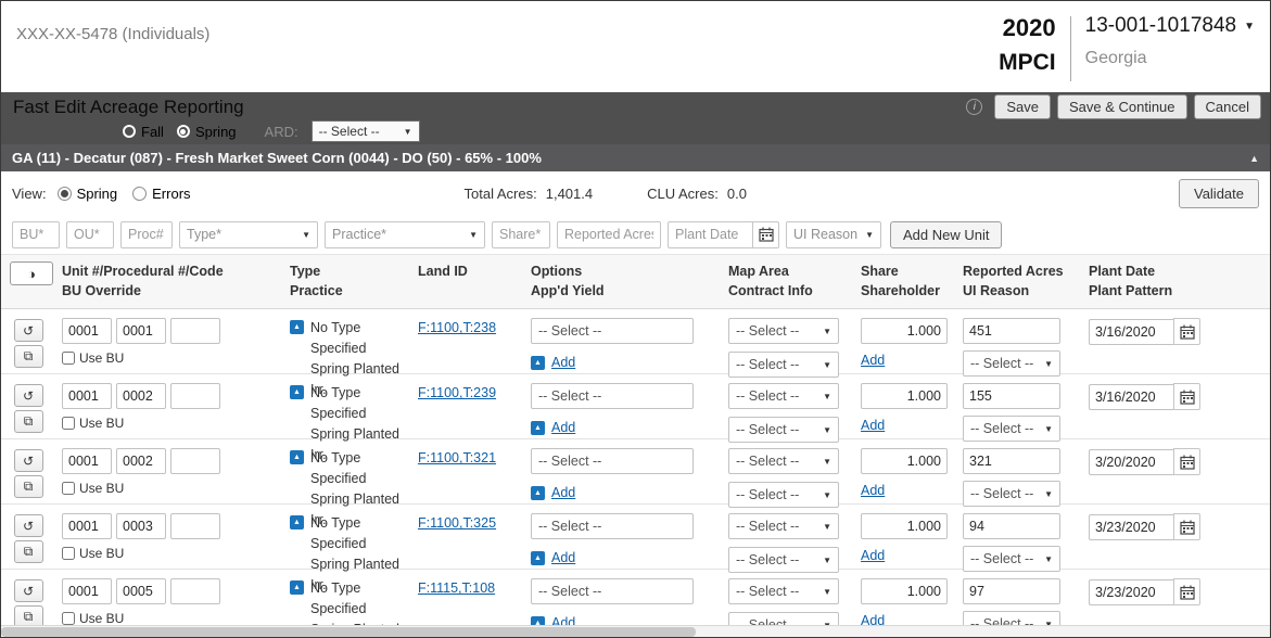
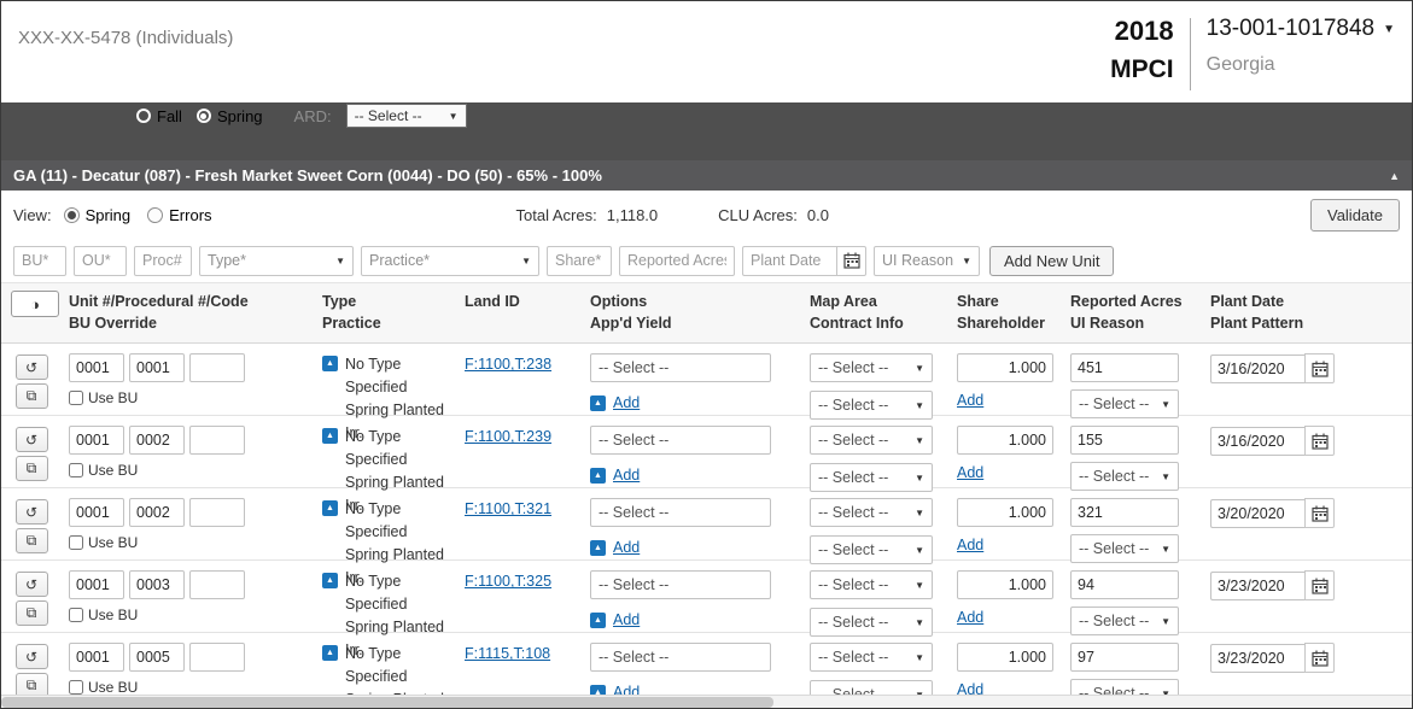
  XXX-XX-5478 (Individuals)
- 2020
+ 2018
  MPCI
  13-001-1017848
  ▼
  Georgia
- Fast Edit Acreage Reporting
- i
- Save
- Save & Continue
- Cancel
  Fall
  Spring
  ARD:
  -- Select --
  ▼
  GA (11) - Decatur (087) - Fresh Market Sweet Corn (0044) - DO (50) - 65% - 100%
  ▲
  View:
  Spring
  Errors
  Total Acres:
- 1,401.4
+ 1,118.0
  CLU Acres:
  0.0
  Validate
  BU*
  OU*
  Proc#
  Type*
  ▼
  Practice*
  ▼
  Share*
  Reported Acre
  Plant Date
  UI Reason
  ▼
  Add New Unit
  ◑
  Unit #/Procedural #/Code
  BU Override
  Type
  Practice
  Land ID
  Options
  App'd Yield
  Map Area
  Contract Info
  Share
  Shareholder
  Reported Acres
  UI Reason
  Plant Date
  Plant Pattern
  ↺
  ⧉
  0001
  0001
  Use BU
  No Type Specified
  Spring Planted Irr.
  F:1100,T:238
  -- Select --
  Add
  -- Select --
  ▼
  -- Select --
  ▼
  1.000
  Add
  451
  -- Select --
  ▼
  3/16/2020
  ↺
  ⧉
  0001
  0002
  Use BU
  No Type Specified
  Spring Planted Irr.
  F:1100,T:239
  -- Select --
  Add
  -- Select --
  ▼
  -- Select --
  ▼
  1.000
  Add
  155
  -- Select --
  ▼
  3/16/2020
  ↺
  ⧉
  0001
  0002
  Use BU
  No Type Specified
  Spring Planted Irr.
  F:1100,T:321
  -- Select --
  Add
  -- Select --
  ▼
  -- Select --
  ▼
  1.000
  Add
  321
  -- Select --
  ▼
  3/20/2020
  ↺
  ⧉
  0001
  0003
  Use BU
  No Type Specified
  Spring Planted Irr.
  F:1100,T:325
  -- Select --
  Add
  -- Select --
  ▼
  -- Select --
  ▼
  1.000
  Add
  94
  -- Select --
  ▼
  3/23/2020
  ↺
  ⧉
  0001
  0005
  Use BU
  No Type Specified
  F:1115,T:108
  -- Select --
  Add
  -- Select --
  ▼
  1.000
  Add
  97
  3/23/2020
